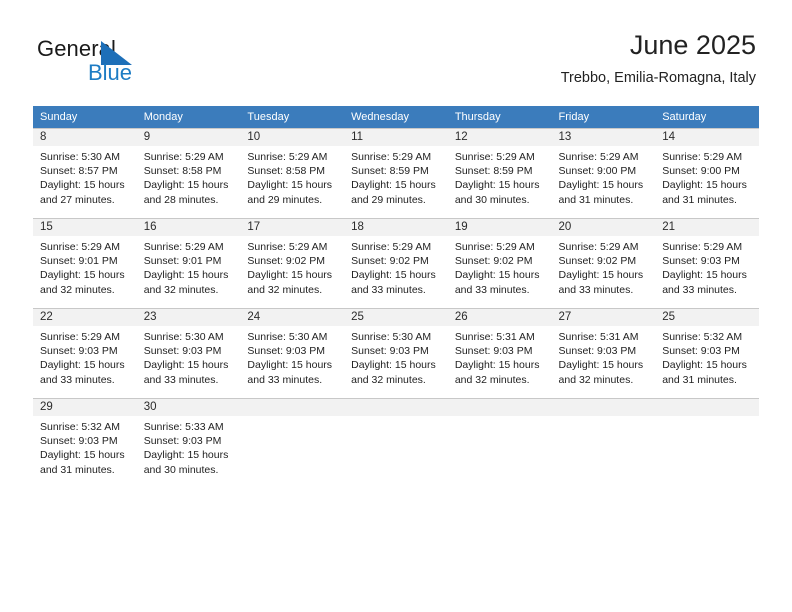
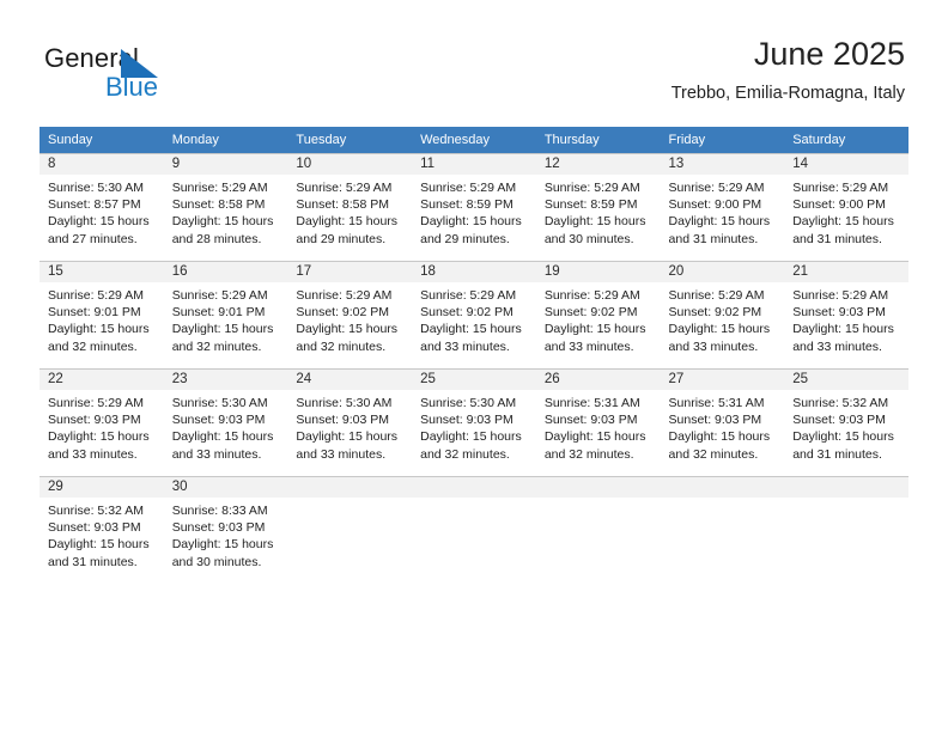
  Generl
  Blue
  June 2025
  Trebbo, Emilia-Romagna, Italy
  Sunday	Monday	Tuesday	Wednesday	Thursday	Friday	Saturday
  8Sunrise: 5:30 AMSunset: 8:57 PMDaylight: 15 hoursand 27 minutes.	9Sunrise: 5:29 AMSunset: 8:58 PMDaylight: 15 hoursand 28 minutes.	10Sunrise: 5:29 AMSunset: 8:58 PMDaylight: 15 hoursand 29 minutes.	11Sunrise: 5:29 AMSunset: 8:59 PMDaylight: 15 hoursand 29 minutes.	12Sunrise: 5:29 AMSunset: 8:59 PMDaylight: 15 hoursand 30 minutes.	13Sunrise: 5:29 AMSunset: 9:00 PMDaylight: 15 hoursand 31 minutes.	14Sunrise: 5:29 AMSunset: 9:00 PMDaylight: 15 hoursand 31 minutes.
  15Sunrise: 5:29 AMSunset: 9:01 PMDaylight: 15 hoursand 32 minutes.	16Sunrise: 5:29 AMSunset: 9:01 PMDaylight: 15 hoursand 32 minutes.	17Sunrise: 5:29 AMSunset: 9:02 PMDaylight: 15 hoursand 32 minutes.	18Sunrise: 5:29 AMSunset: 9:02 PMDaylight: 15 hoursand 33 minutes.	19Sunrise: 5:29 AMSunset: 9:02 PMDaylight: 15 hoursand 33 minutes.	20Sunrise: 5:29 AMSunset: 9:02 PMDaylight: 15 hoursand 33 minutes.	21Sunrise: 5:29 AMSunset: 9:03 PMDaylight: 15 hoursand 33 minutes.
  22Sunrise: 5:29 AMSunset: 9:03 PMDaylight: 15 hoursand 33 minutes.	23Sunrise: 5:30 AMSunset: 9:03 PMDaylight: 15 hoursand 33 minutes.	24Sunrise: 5:30 AMSunset: 9:03 PMDaylight: 15 hoursand 33 minutes.	25Sunrise: 5:30 AMSunset: 9:03 PMDaylight: 15 hoursand 32 minutes.	26Sunrise: 5:31 AMSunset: 9:03 PMDaylight: 15 hoursand 32 minutes.	27Sunrise: 5:31 AMSunset: 9:03 PMDaylight: 15 hoursand 32 minutes.	25Sunrise: 5:32 AMSunset: 9:03 PMDaylight: 15 hoursand 31 minutes.
- 29Sunrise: 5:32 AMSunset: 9:03 PMDaylight: 15 hoursand 31 minutes.	30Sunrise: 5:33 AMSunset: 9:03 PMDaylight: 15 hoursand 30 minutes.
+ 29Sunrise: 5:32 AMSunset: 9:03 PMDaylight: 15 hoursand 31 minutes.	30Sunrise: 8:33 AMSunset: 9:03 PMDaylight: 15 hoursand 30 minutes.
